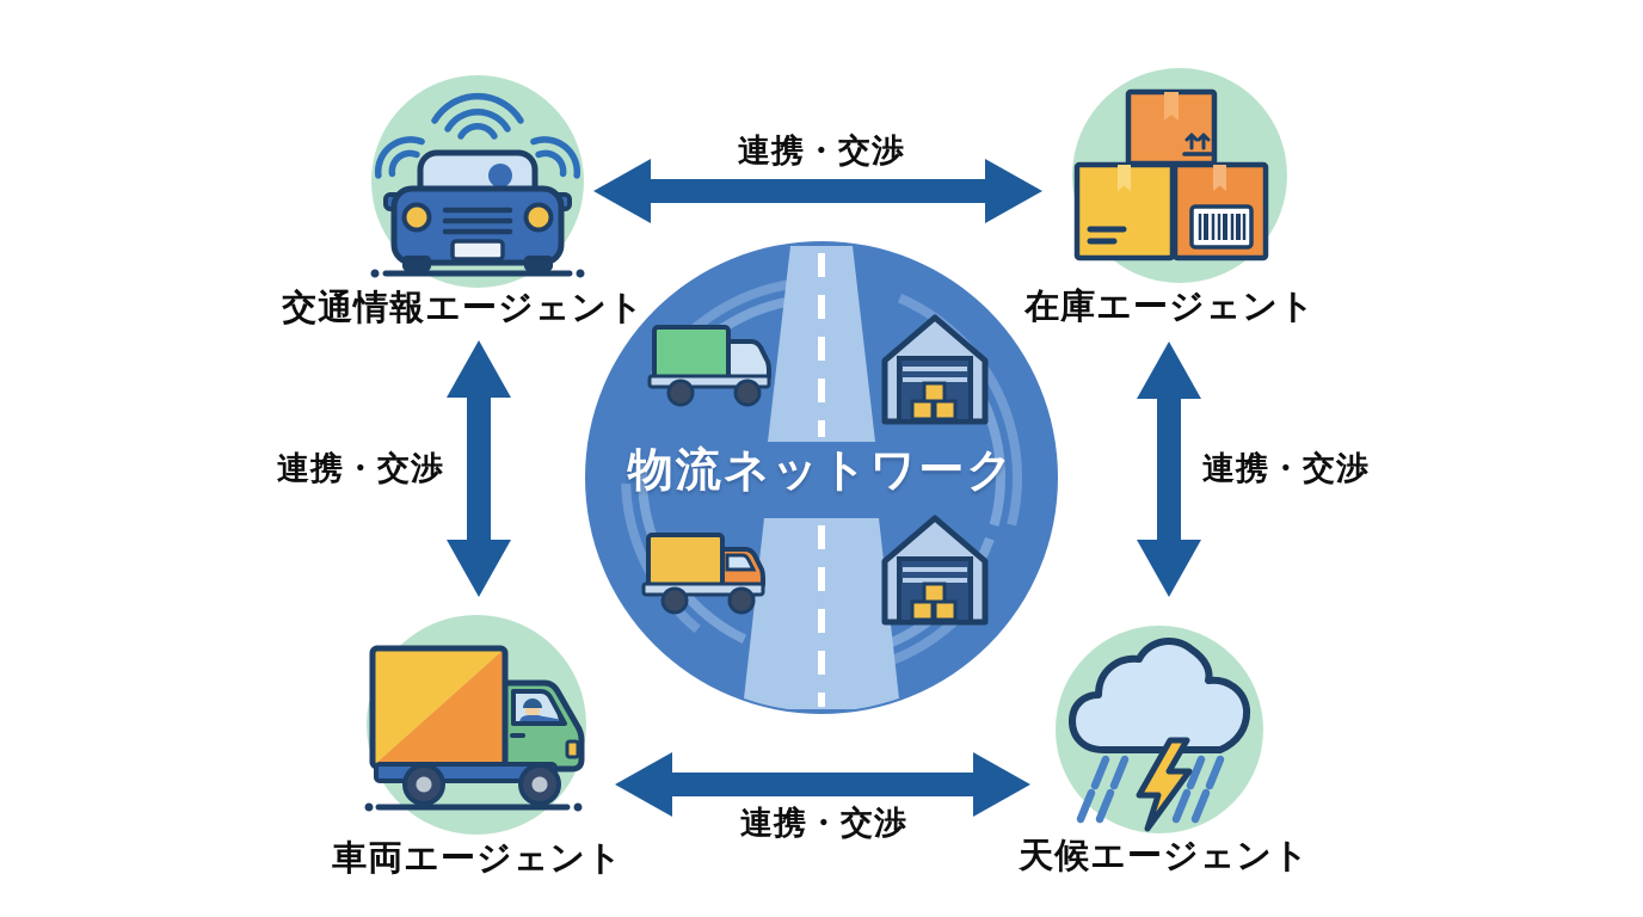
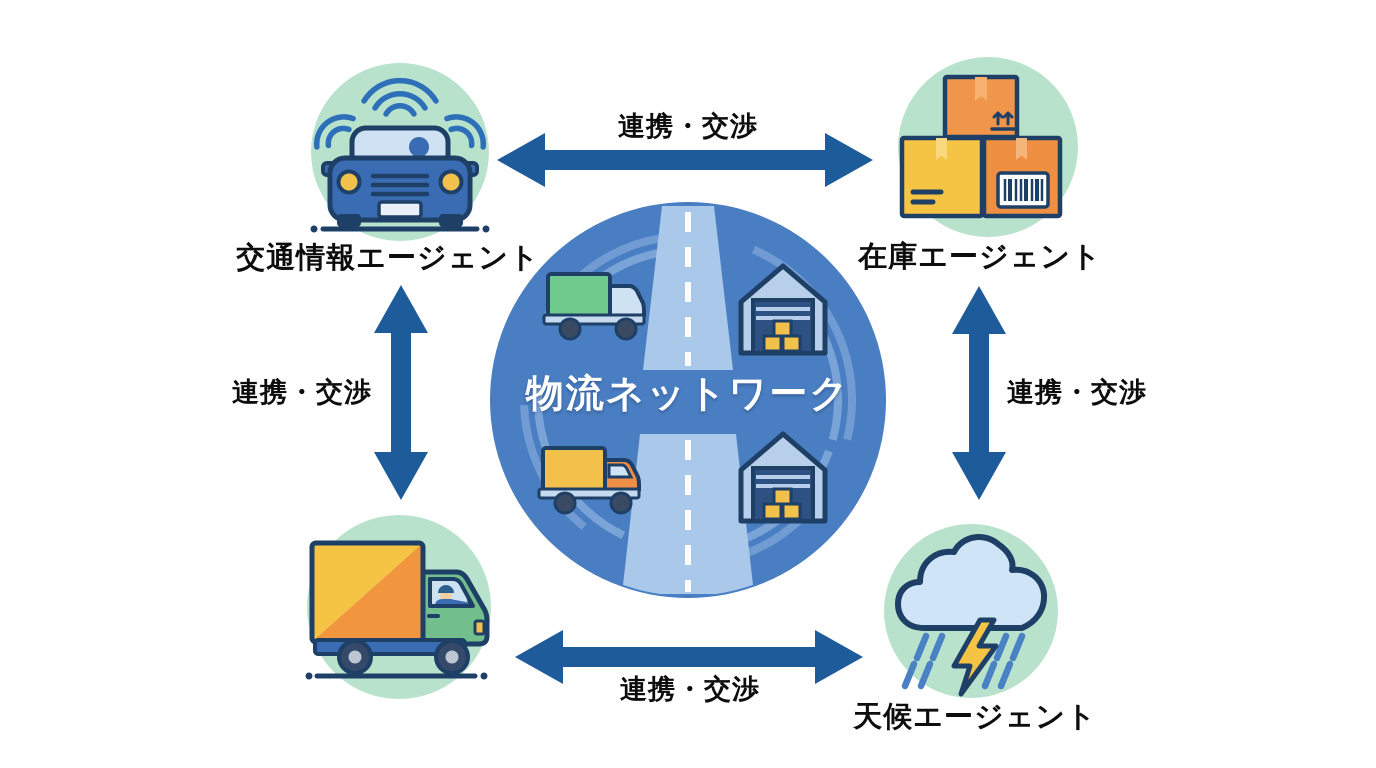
  物流ネットワーク
  交通情報エージェント
  在庫エージェント
- 車両エージェント
  天候エージェント
  連携・交渉
  連携・交渉
  連携・交渉
  連携・交渉
